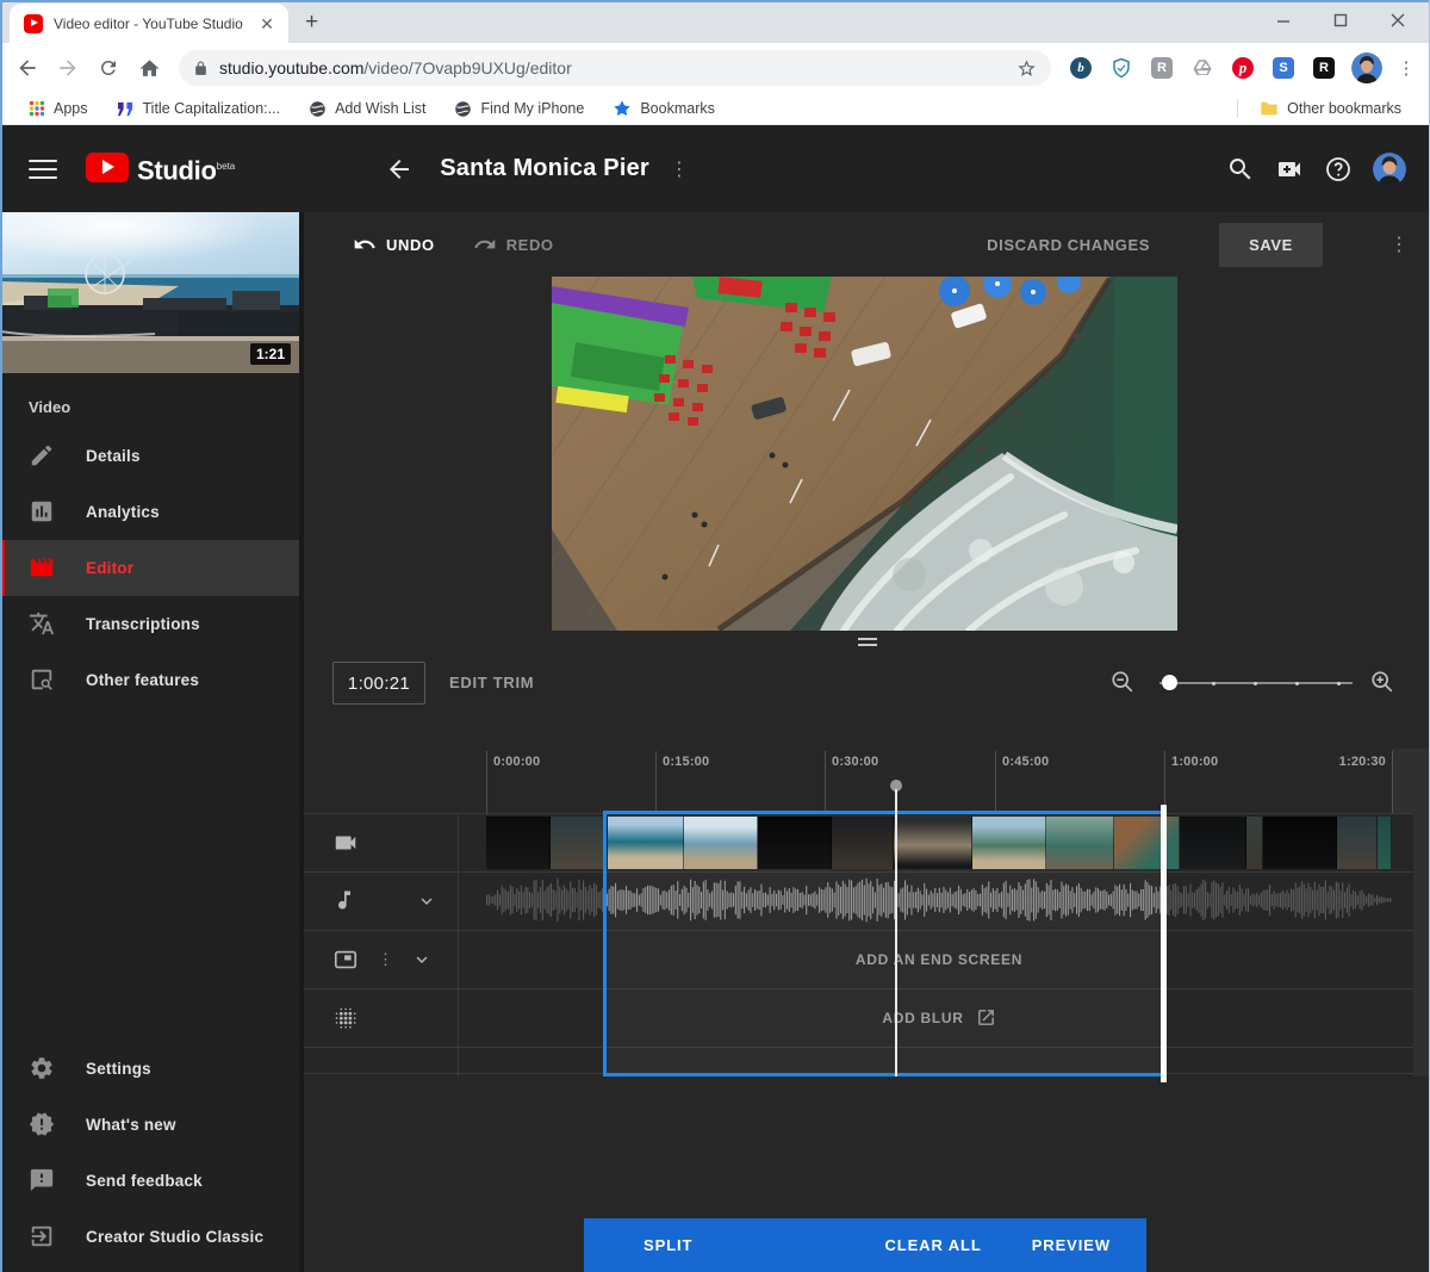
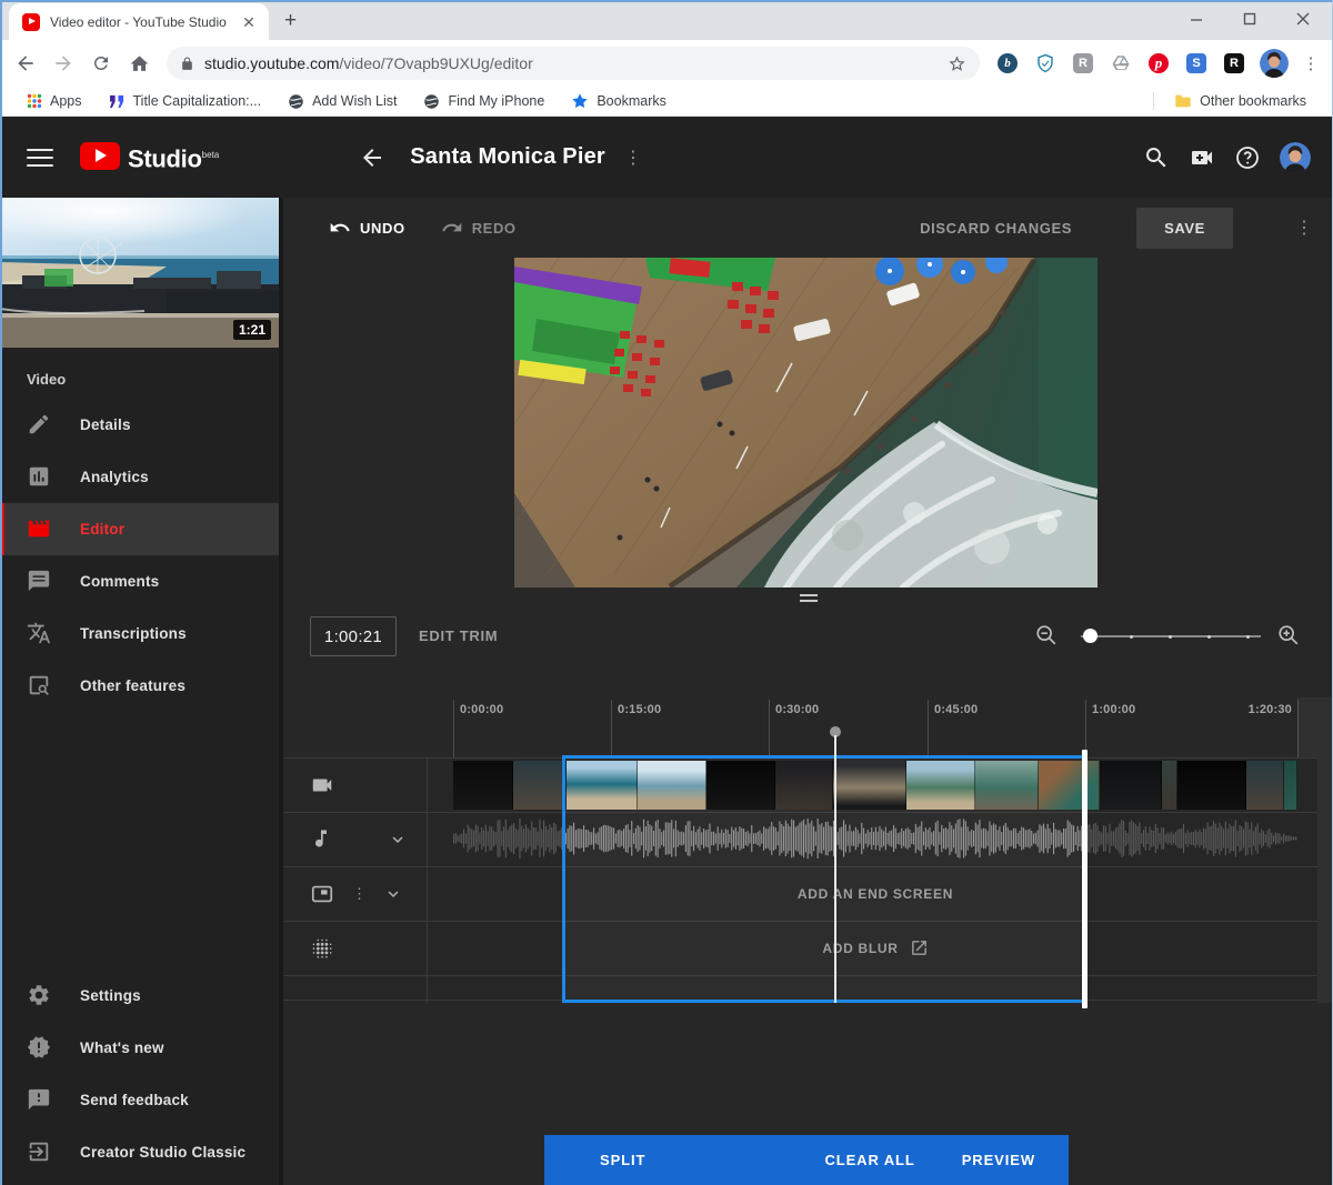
  Video editor - YouTube Studio
  ✕
  +
  studio.youtube.com/video/7Ovapb9UXUg/editor
  b
  R
  p
  S
  R
  ⋮
  Apps
  Title Capitalization:...
  Add Wish List
  Find My iPhone
  Bookmarks
  Other bookmarks
  Studiobeta
  Santa Monica Pier
  ⋮
  1:21
  Video
  Details
  Analytics
  Editor
+ Comments
  Transcriptions
  Other features
  Settings
  What's new
  Send feedback
  Creator Studio Classic
  UNDO
  REDO
  DISCARD CHANGES
  SAVE
  ⋮
  1:00:21
  EDIT TRIM
  0:00:00
  0:15:00
  0:30:00
  0:45:00
  1:00:00
  1:20:30
  ⋮
  ADD AN END SCREEN
  ADD BLUR
  SPLIT
  CLEAR ALL
  PREVIEW
